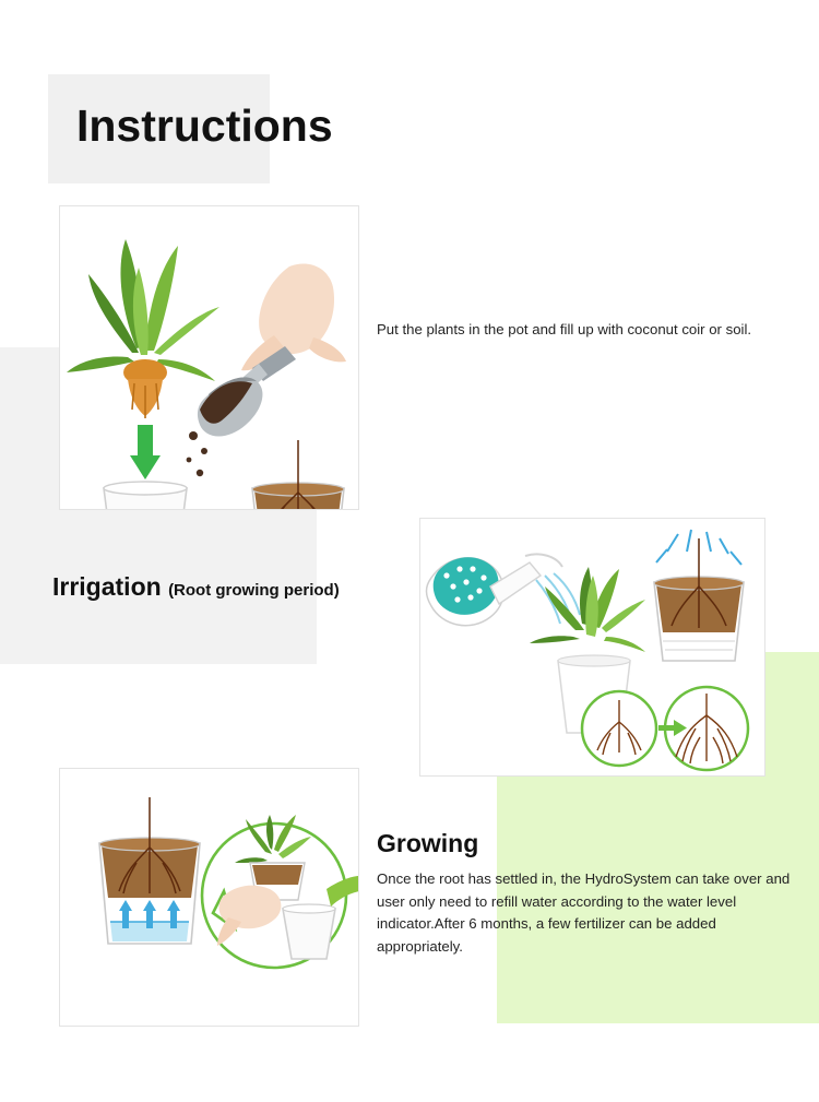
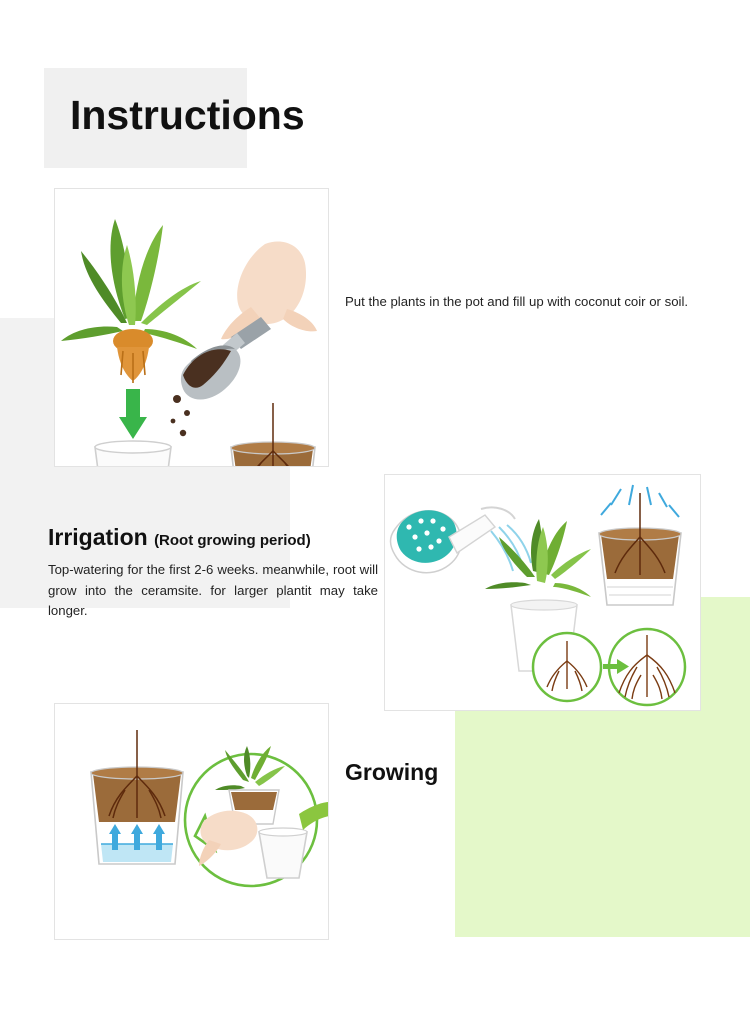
  Instructions
  Put the plants in the pot and fill up with coconut coir or soil.
  Irrigation (Root growing period)
+ Top-watering for the first 2-6 weeks. meanwhile, root will grow into the ceramsite. for larger plantit may take longer.
  Growing
- Once the root has settled in, the HydroSystem can take over and user only need to refill water according to the water level indicator.After 6 months, a few fertilizer can be added appropriately.
